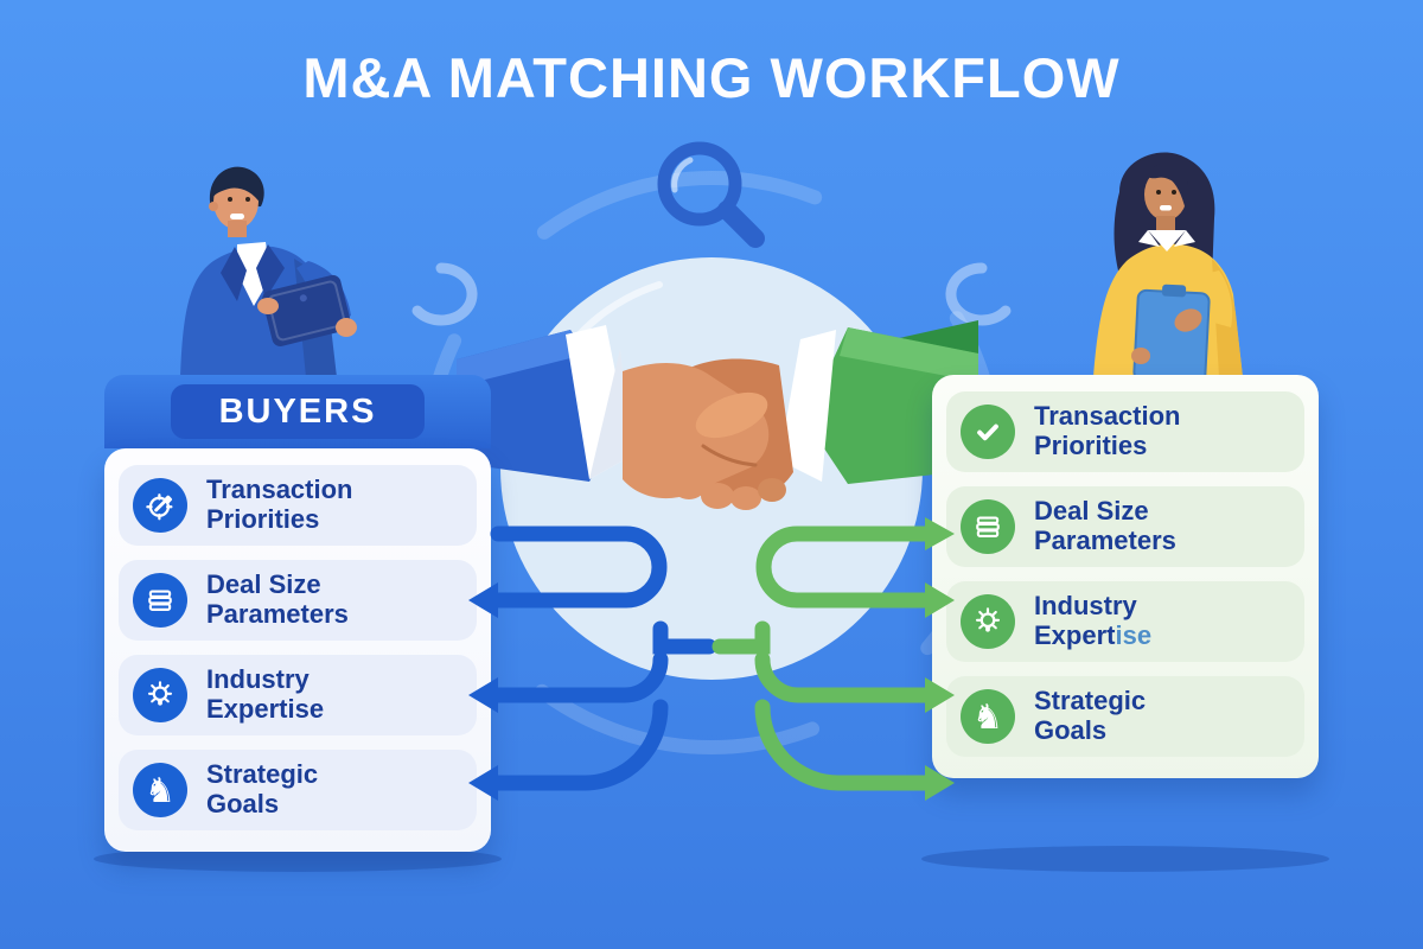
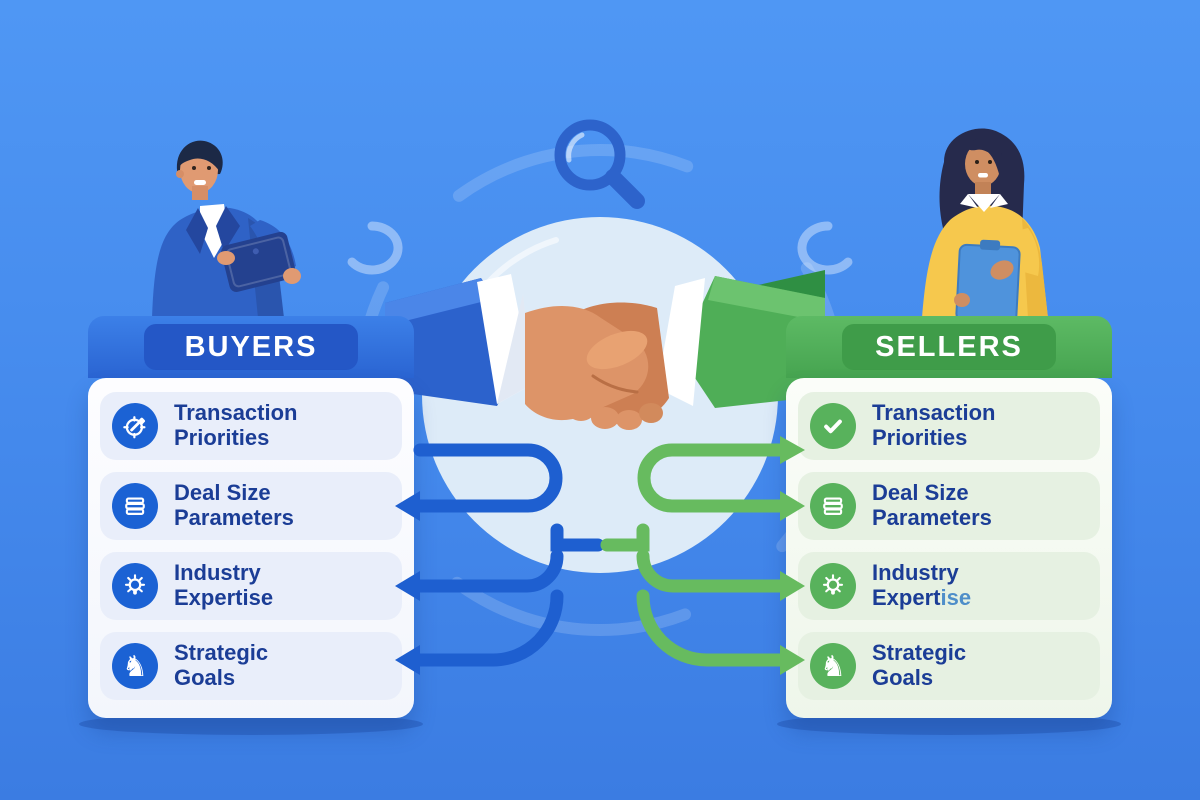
- M&A MATCHING WORKFLOW
  BUYERS
  Transaction
  Priorities
  Deal Size
  Parameters
  Industry
  Expertise
  ♞
  Strategic
  Goals
+ SELLERS
  Transaction
  Priorities
  Deal Size
  Parameters
  Industry
  Expertise
  ♞
  Strategic
  Goals
